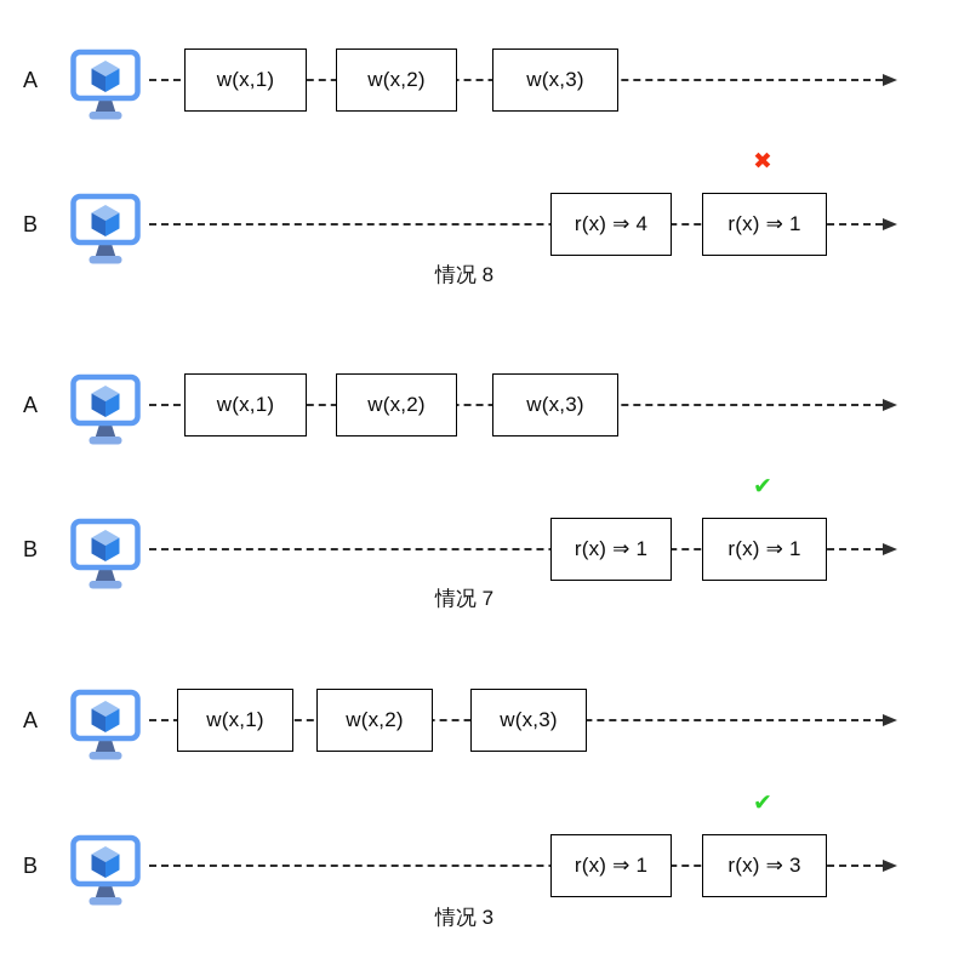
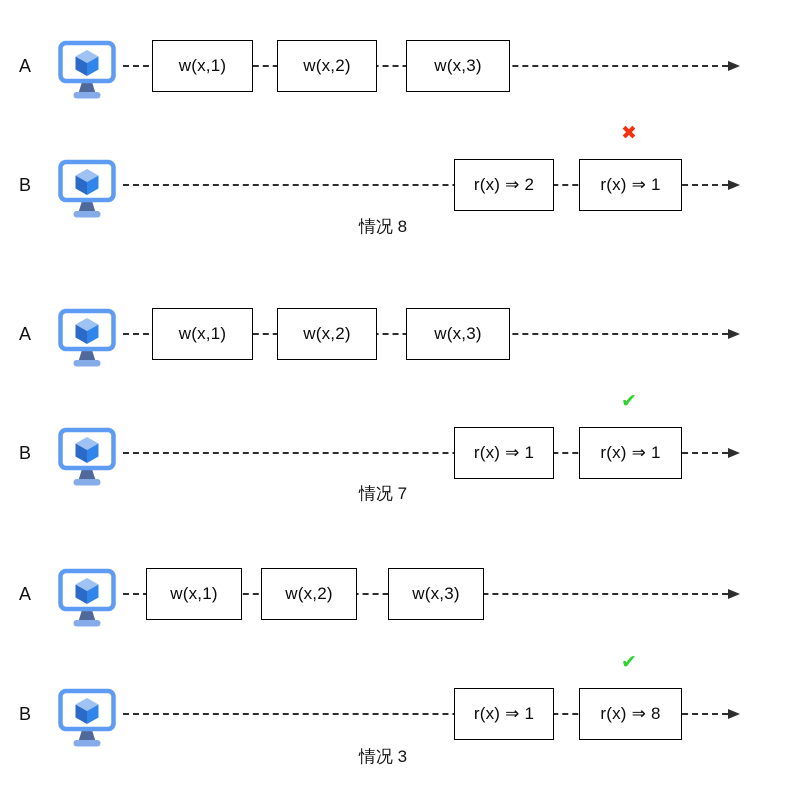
  A
  w(x,1)
  w(x,2)
  w(x,3)
  B
- r(x) ⇒ 4
+ r(x) ⇒ 2
  r(x) ⇒ 1
  ✖
  情况 8
  A
  w(x,1)
  w(x,2)
  w(x,3)
  B
  r(x) ⇒ 1
  r(x) ⇒ 1
  ✔
  情况 7
  A
  w(x,1)
  w(x,2)
  w(x,3)
  B
  r(x) ⇒ 1
- r(x) ⇒ 3
+ r(x) ⇒ 8
  ✔
  情况 3
